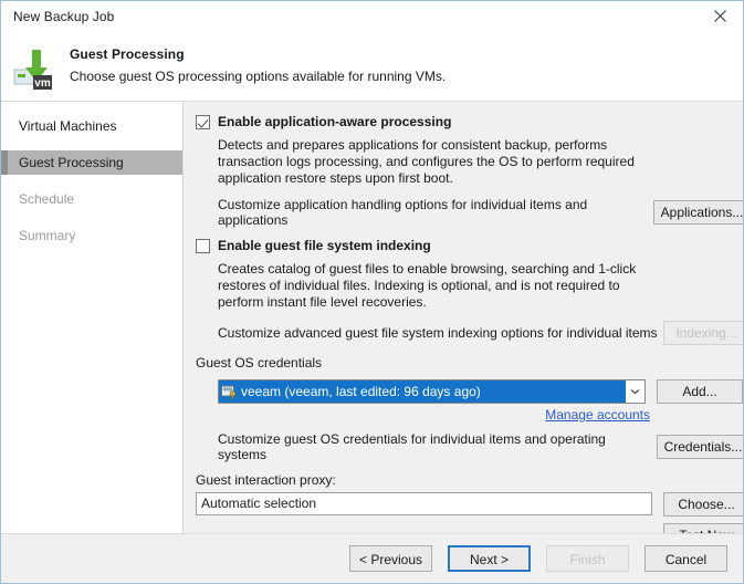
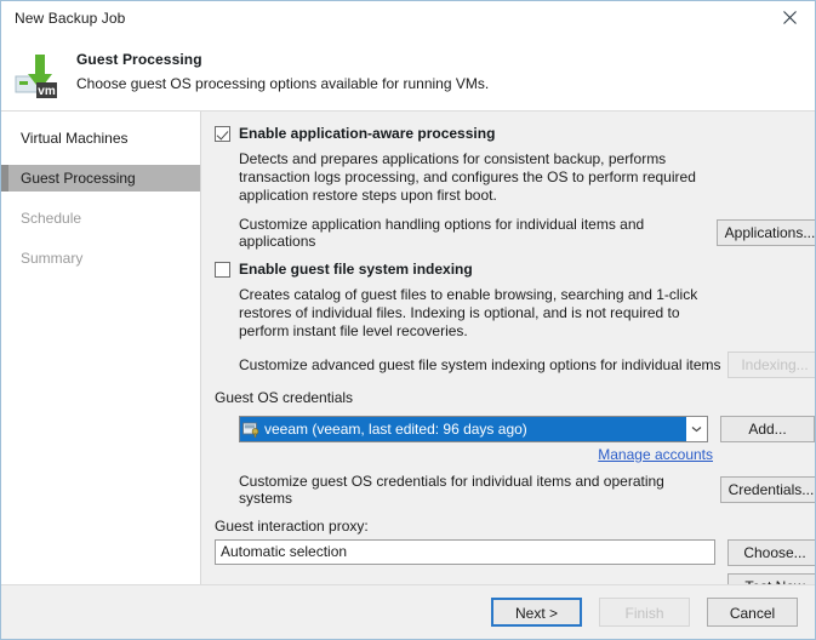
  New Backup Job
  vm
  Guest Processing
  Choose guest OS processing options available for running VMs.
  Virtual Machines
  Guest Processing
  Schedule
  Summary
  Enable application-aware processing
  Detects and prepares applications for consistent backup, performs transaction logs processing, and configures the OS to perform required application restore steps upon first boot.
  Customize application handling options for individual items and applications
  Applications...
  Enable guest file system indexing
  Creates catalog of guest files to enable browsing, searching and 1-click restores of individual files. Indexing is optional, and is not required to perform instant file level recoveries.
  Customize advanced guest file system indexing options for individual items
  Indexing...
  Guest OS credentials
  veeam (veeam, last edited: 96 days ago)
  Add...
  Manage accounts
  Customize guest OS credentials for individual items and operating systems
  Credentials...
  Guest interaction proxy:
  Automatic selection
  Choose...
- < Previous
  Next >
  Finish
  Cancel
